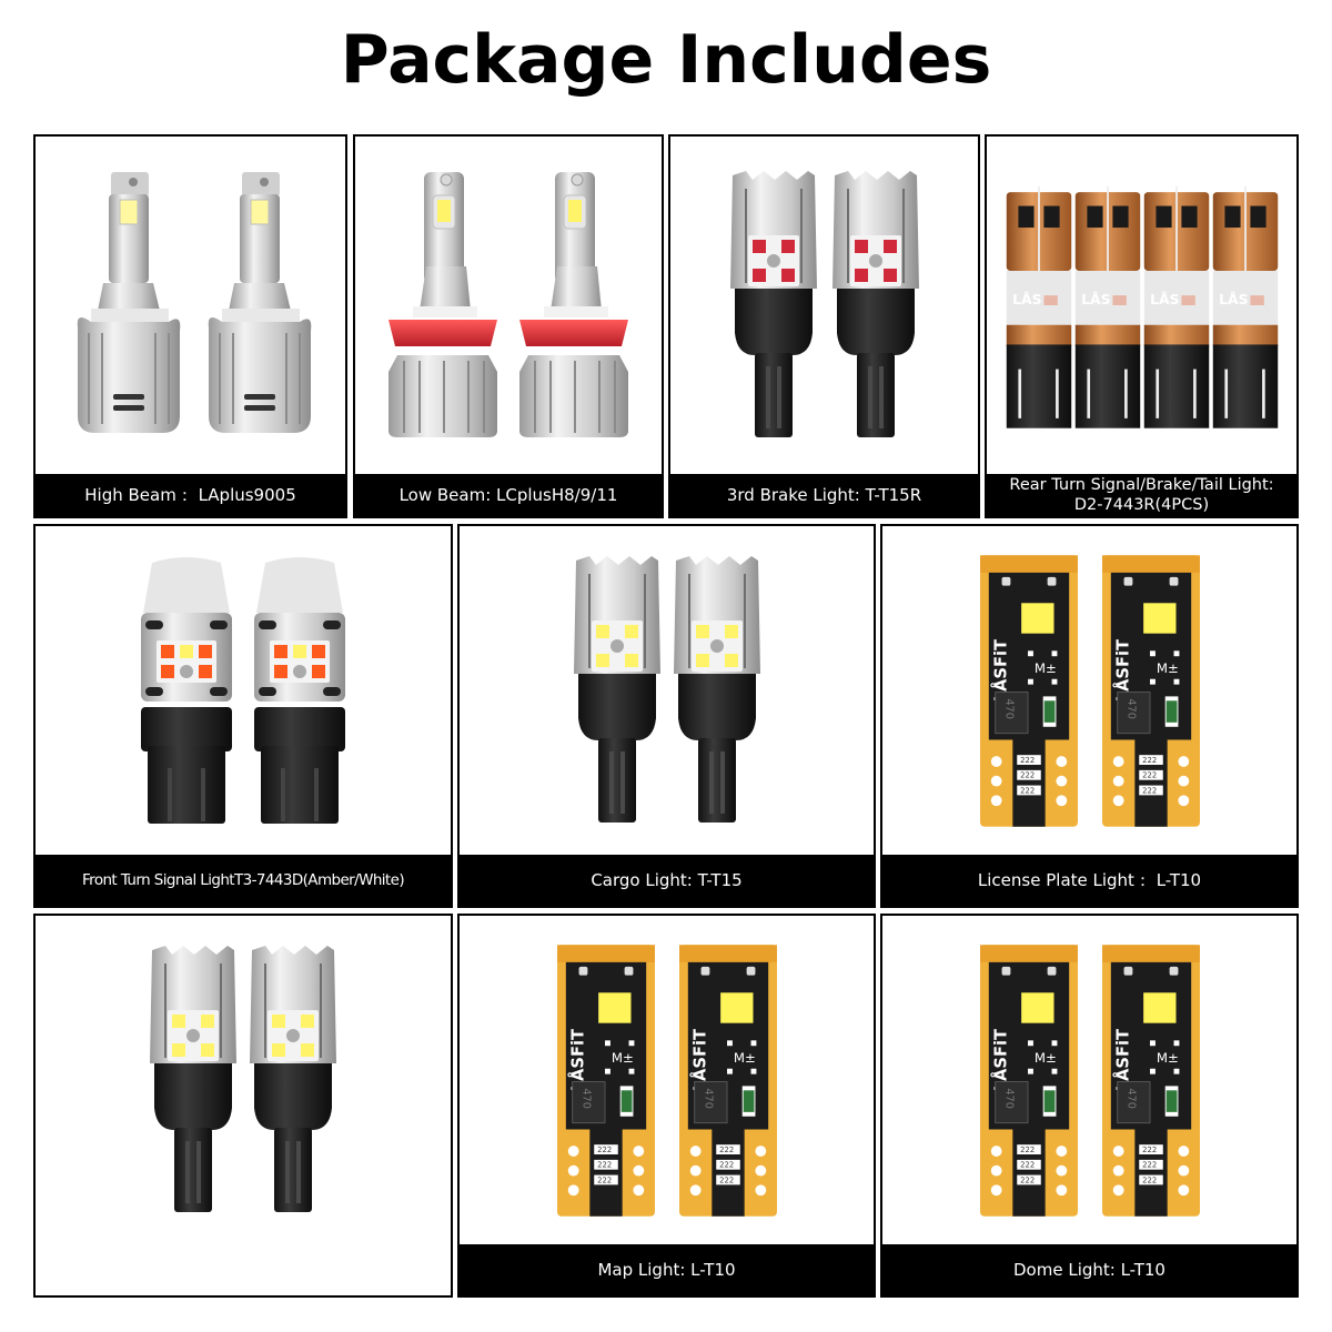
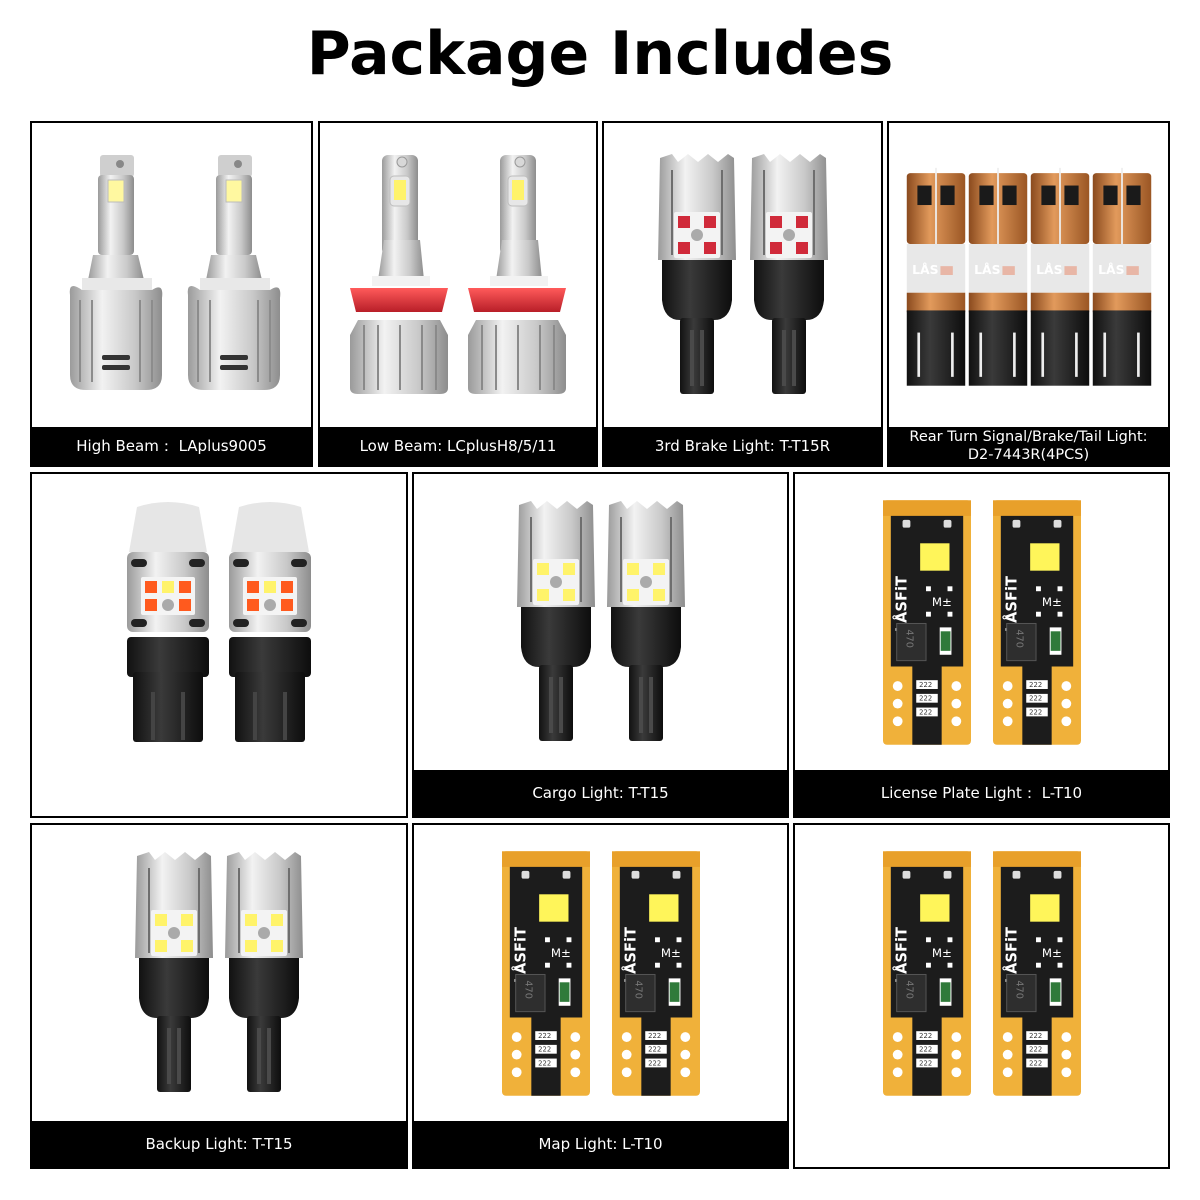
  Package Includes
  High Beam： LAplus9005
- Low Beam: LCplusH8/9/11
+ Low Beam: LCplusH8/5/11
  3rd Brake Light: T-T15R
  Rear Turn Signal/Brake/Tail Light:
  D2-7443R(4PCS)
- Front Turn Signal LightT3-7443D(Amber/White)
  Cargo Light: T-T15
  License Plate Light： L-T10
+ Backup Light: T-T15
  Map Light: L-T10
- Dome Light: L-T10
